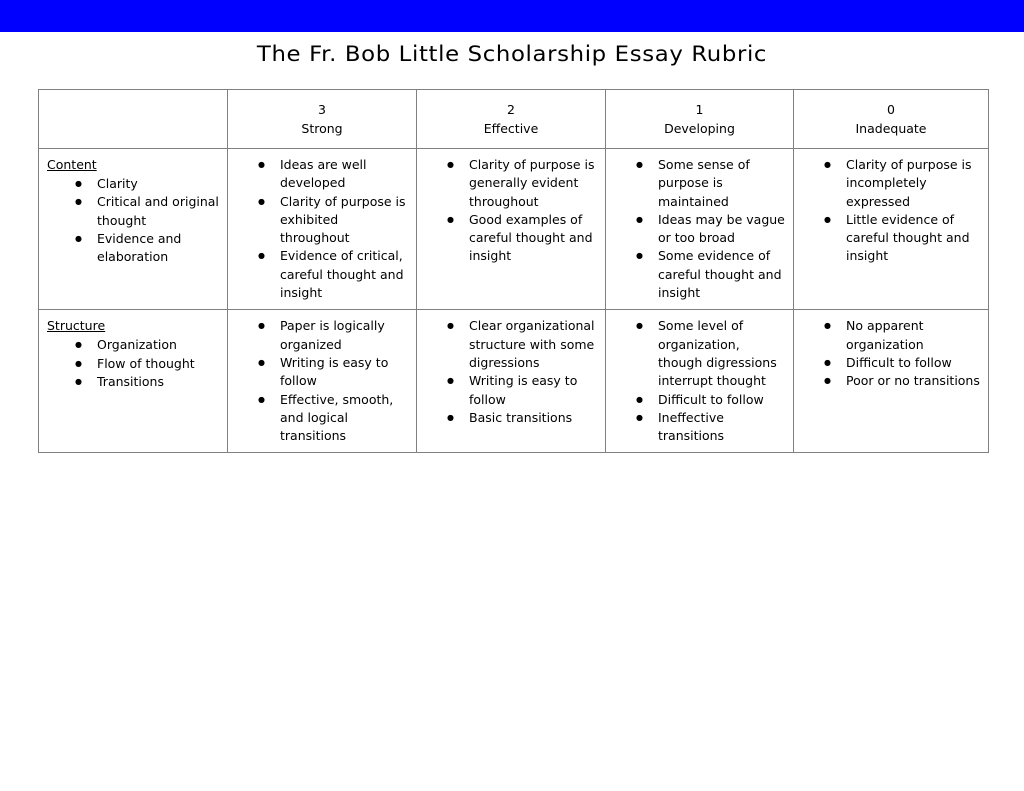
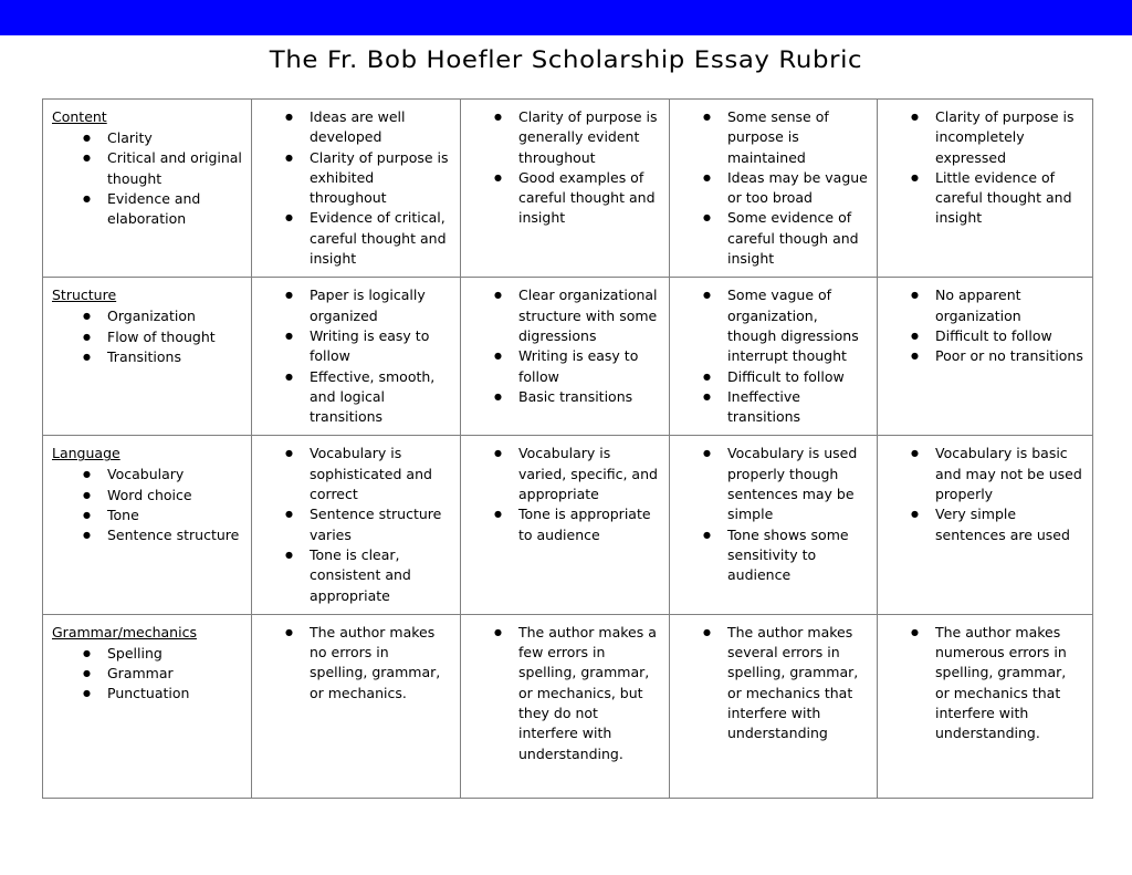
- The Fr. Bob Little Scholarship Essay Rubric
+ The Fr. Bob Hoefler Scholarship Essay Rubric
- 	3 Strong	2 Effective	1 Developing	0 Inadequate
- Content ClarityCritical and original thoughtEvidence and elaboration	Ideas are well developedClarity of purpose is exhibited throughoutEvidence of critical, careful thought and insight	Clarity of purpose is generally evident throughoutGood examples of careful thought and insight	Some sense of purpose is maintainedIdeas may be vague or too broadSome evidence of careful thought and insight	Clarity of purpose is incompletely expressedLittle evidence of careful thought and insight
+ Content ClarityCritical and original thoughtEvidence and elaboration	Ideas are well developedClarity of purpose is exhibited throughoutEvidence of critical, careful thought and insight	Clarity of purpose is generally evident throughoutGood examples of careful thought and insight	Some sense of purpose is maintainedIdeas may be vague or too broadSome evidence of careful though and insight	Clarity of purpose is incompletely expressedLittle evidence of careful thought and insight
- Structure OrganizationFlow of thoughtTransitions	Paper is logically organizedWriting is easy to followEffective, smooth, and logical transitions	Clear organizational structure with some digressionsWriting is easy to followBasic transitions	Some level of organization, though digressions interrupt thoughtDifficult to followIneffective transitions	No apparent organizationDifficult to followPoor or no transitions
+ Structure OrganizationFlow of thoughtTransitions	Paper is logically organizedWriting is easy to followEffective, smooth, and logical transitions	Clear organizational structure with some digressionsWriting is easy to followBasic transitions	Some vague of organization, though digressions interrupt thoughtDifficult to followIneffective transitions	No apparent organizationDifficult to followPoor or no transitions
+ Language VocabularyWord choiceToneSentence structure	Vocabulary is sophisticated and correctSentence structure variesTone is clear, consistent and appropriate	Vocabulary is varied, specific, and appropriateTone is appropriate to audience	Vocabulary is used properly though sentences may be simpleTone shows some sensitivity to audience	Vocabulary is basic and may not be used properlyVery simple sentences are used
+ Grammar/mechanics SpellingGrammarPunctuation	The author makes no errors in spelling, grammar, or mechanics.	The author makes a few errors in spelling, grammar, or mechanics, but they do not interfere with understanding.	The author makes several errors in spelling, grammar, or mechanics that interfere with understanding	The author makes numerous errors in spelling, grammar, or mechanics that interfere with understanding.
